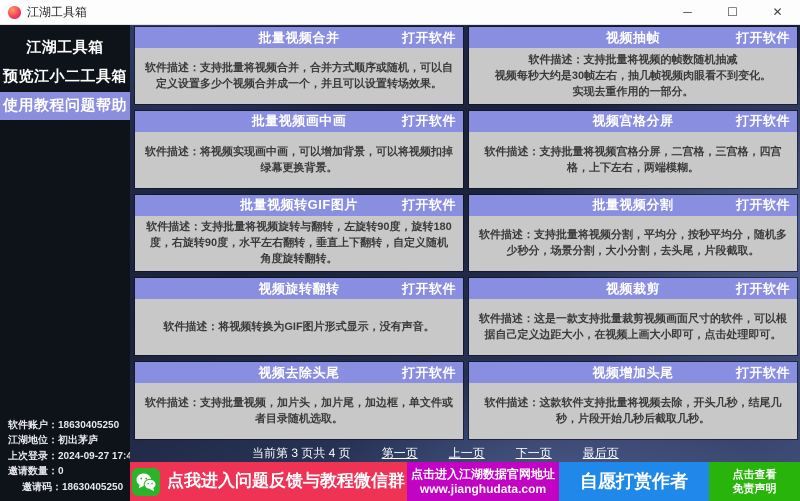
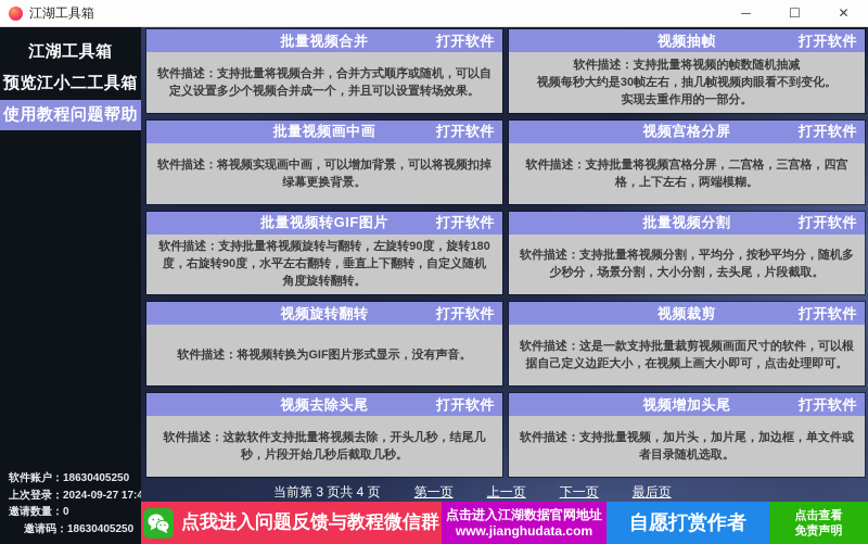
  江湖工具箱
  ─
  ☐
  ✕
  江湖工具箱
  预览江小二工具箱
  使用教程问题帮助
  软件账户：18630405250
- 江湖地位：初出茅庐
  上次登录：2024-09-27 17:
  邀请数量：0
  邀请码：18630405250
  批量视频合并
  打开软件
  软件描述：支持批量将视频合并，合并方式顺序或随机，可以自定义设置多少个视频合并成一个，并且可以设置转场效果。
  视频抽帧
  打开软件
  软件描述：支持批量将视频的帧数随机抽减
  视频每秒大约是30帧左右，抽几帧视频肉眼看不到变化。
  实现去重作用的一部分。
  批量视频画中画
  打开软件
  软件描述：将视频实现画中画，可以增加背景，可以将视频扣掉绿幕更换背景。
  视频宫格分屏
  打开软件
  软件描述：支持批量将视频宫格分屏，二宫格，三宫格，四宫格，上下左右，两端模糊。
  批量视频转GIF图片
  打开软件
  软件描述：支持批量将视频旋转与翻转，左旋转90度，旋转180度，右旋转90度，水平左右翻转，垂直上下翻转，自定义随机角度旋转翻转。
  批量视频分割
  打开软件
  软件描述：支持批量将视频分割，平均分，按秒平均分，随机多少秒分，场景分割，大小分割，去头尾，片段截取。
  视频旋转翻转
  打开软件
  软件描述：将视频转换为GIF图片形式显示，没有声音。
  视频裁剪
  打开软件
  软件描述：这是一款支持批量裁剪视频画面尺寸的软件，可以根据自己定义边距大小，在视频上画大小即可，点击处理即可。
  视频去除头尾
  打开软件
- 软件描述：支持批量视频，加片头，加片尾，加边框，单文件或者目录随机选取。
+ 软件描述：这款软件支持批量将视频去除，开头几秒，结尾几秒，片段开始几秒后截取几秒。
  视频增加头尾
  打开软件
- 软件描述：这款软件支持批量将视频去除，开头几秒，结尾几秒，片段开始几秒后截取几秒。
+ 软件描述：支持批量视频，加片头，加片尾，加边框，单文件或者目录随机选取。
  当前第 3 页共 4 页
  第一页
  上一页
  下一页
  最后页
  点我进入问题反馈与教程微信群
  点击进入江湖数据官网地址
  www.jianghudata.com
  自愿打赏作者
  点击查看
  免责声明
